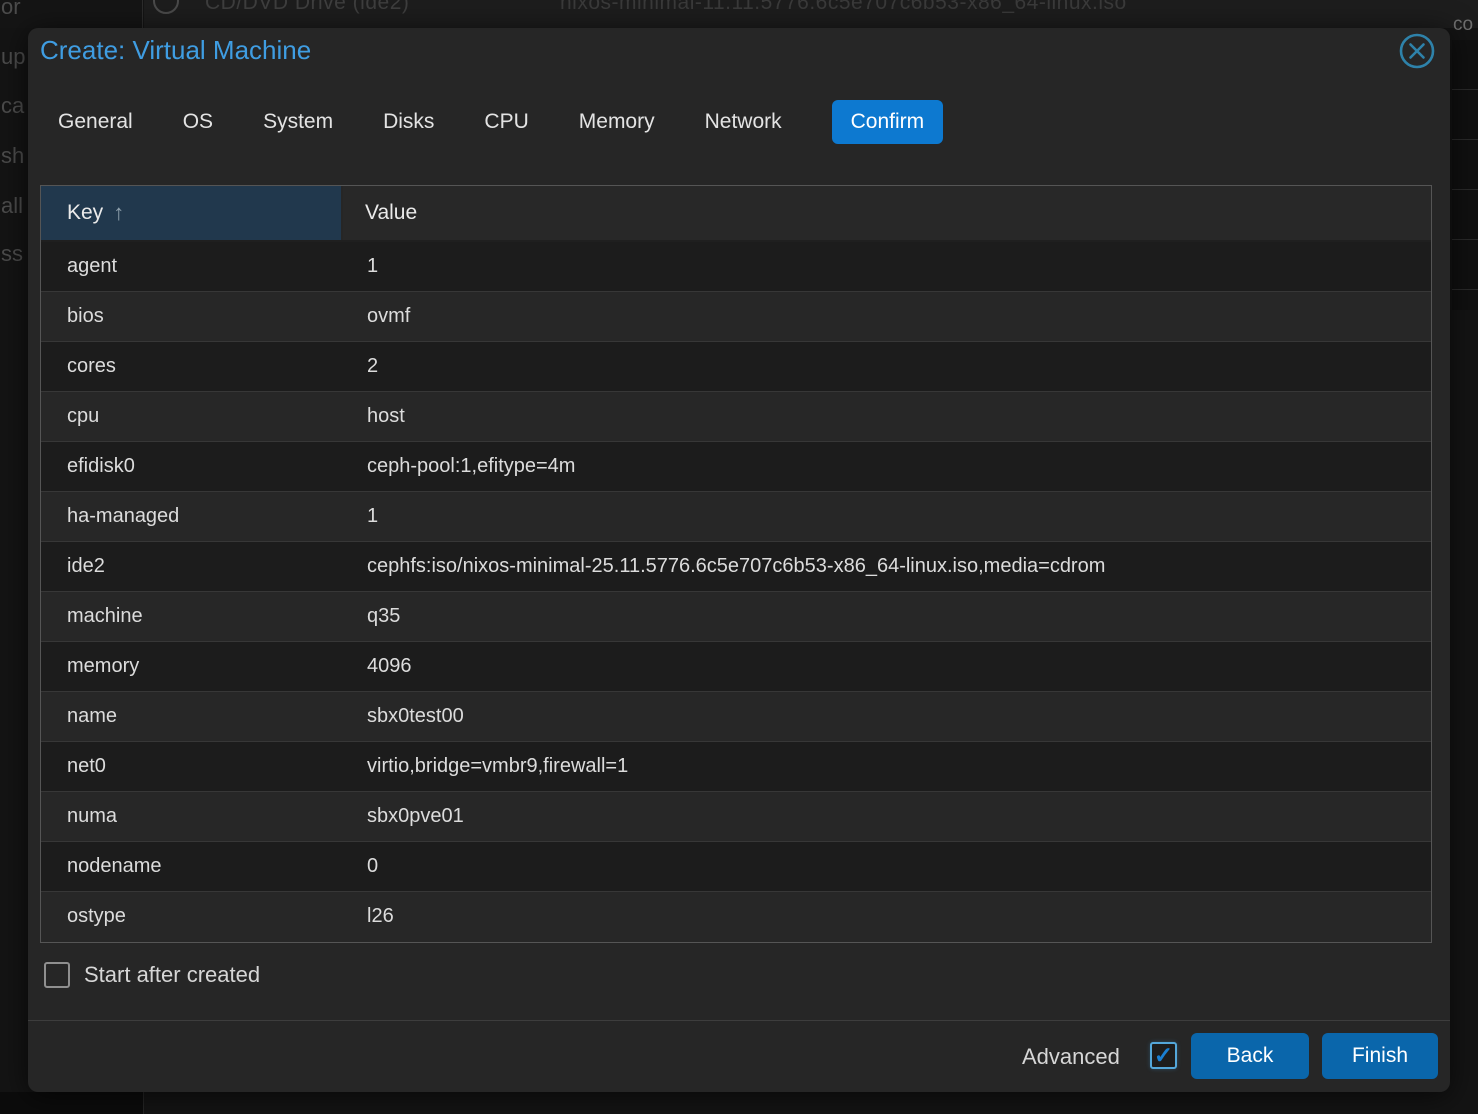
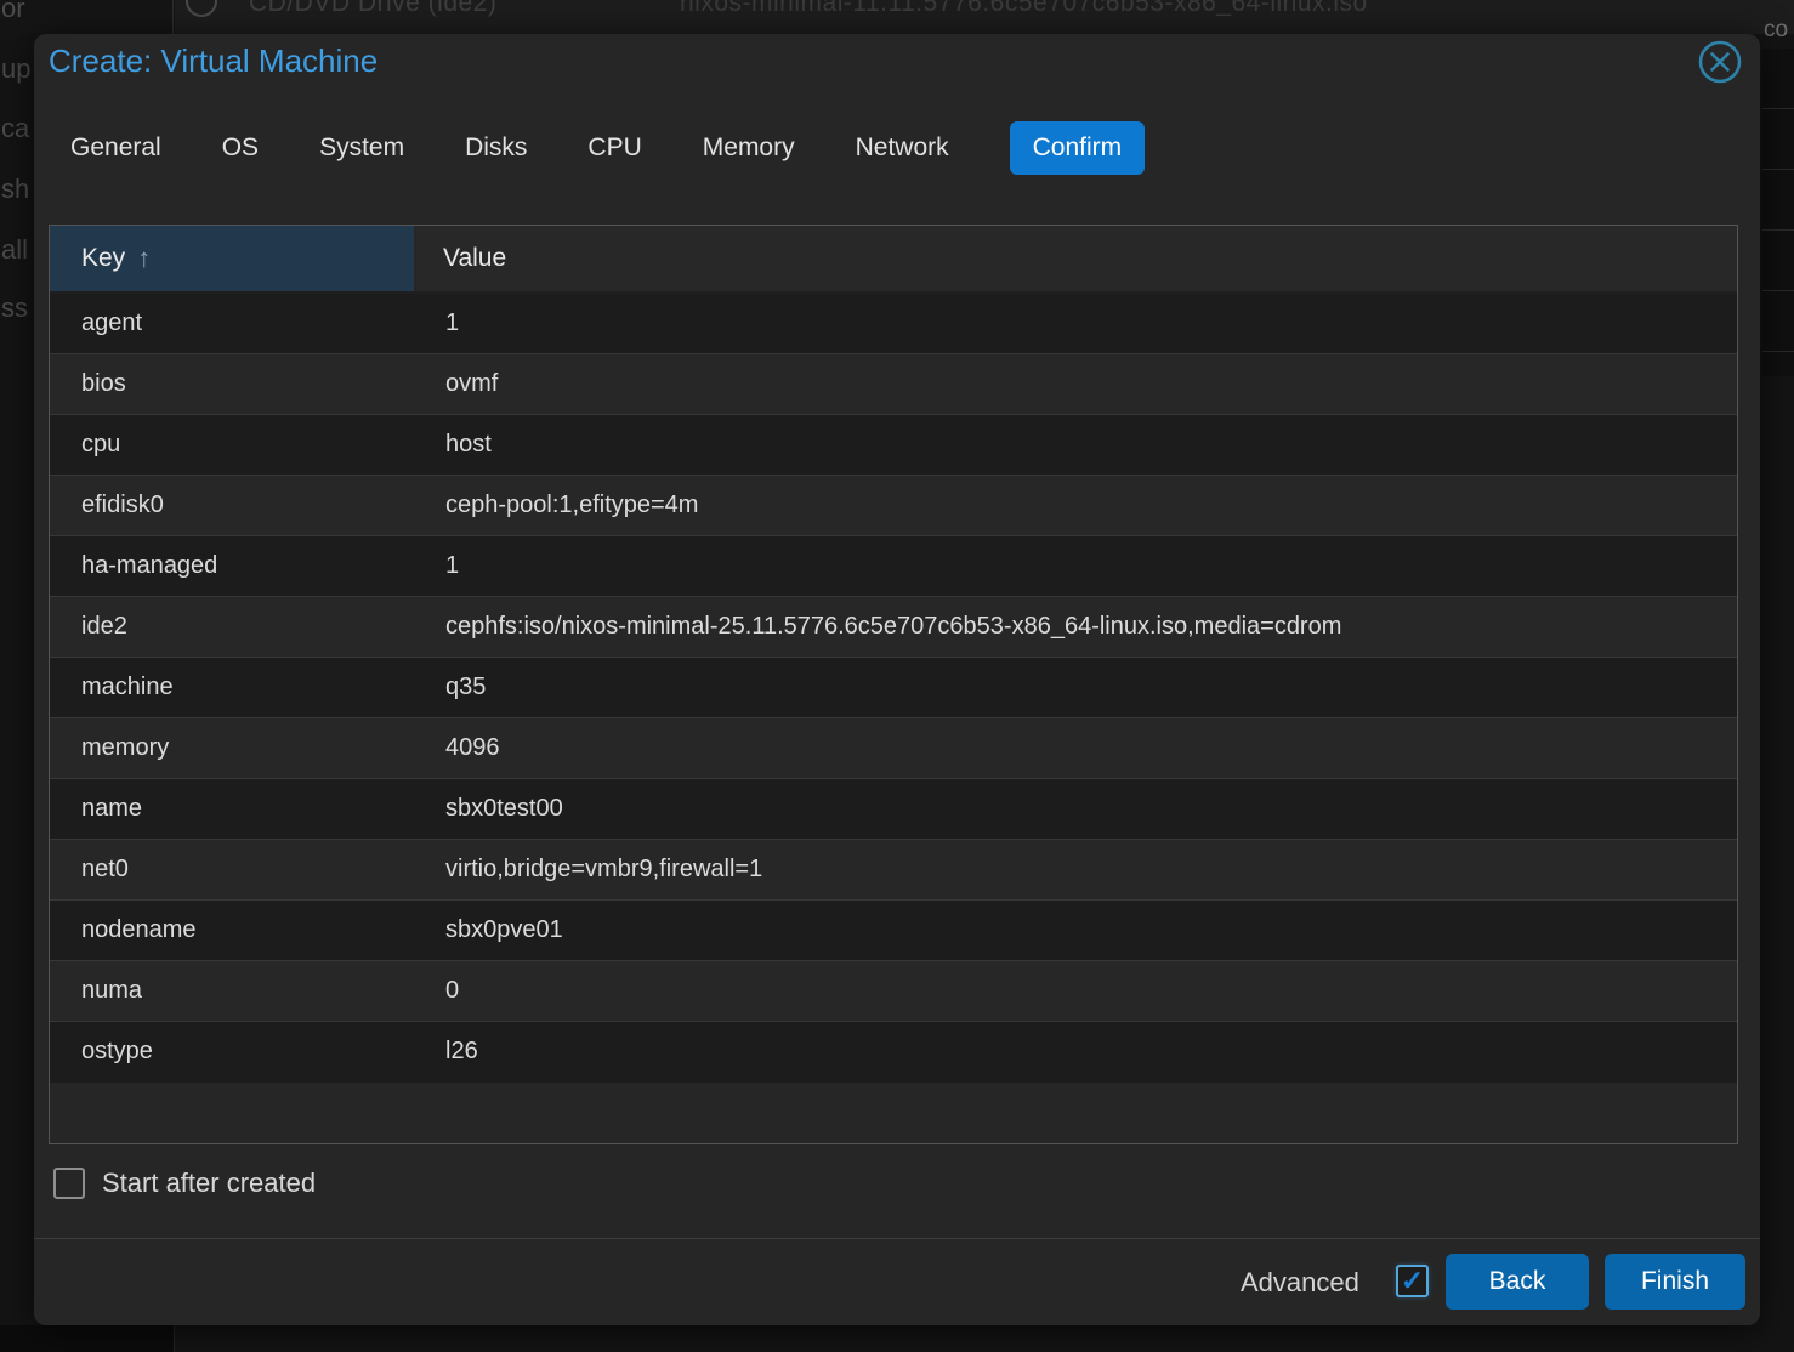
  CD/DVD Drive (ide2)
  nixos-minimal-11.11.5776.6c5e707c6b53-x86_64-linux.iso
  or
  up
  ca
  sh
  all
  ss
  co
  Create: Virtual Machine
  General
  OS
  System
  Disks
  CPU
  Memory
  Network
  Confirm
  Key
  ↑
  Value
  agent
  1
  bios
  ovmf
- cores
- 2
  cpu
  host
  efidisk0
  ceph-pool:1,efitype=4m
  ha-managed
  1
  ide2
  cephfs:iso/nixos-minimal-25.11.5776.6c5e707c6b53-x86_64-linux.iso,media=cdrom
  machine
  q35
  memory
  4096
  name
  sbx0test00
  net0
  virtio,bridge=vmbr9,firewall=1
- numa
+ nodename
  sbx0pve01
- nodename
+ numa
  0
  ostype
  l26
  Start after created
  Advanced
  ✓
  Back
  Finish
